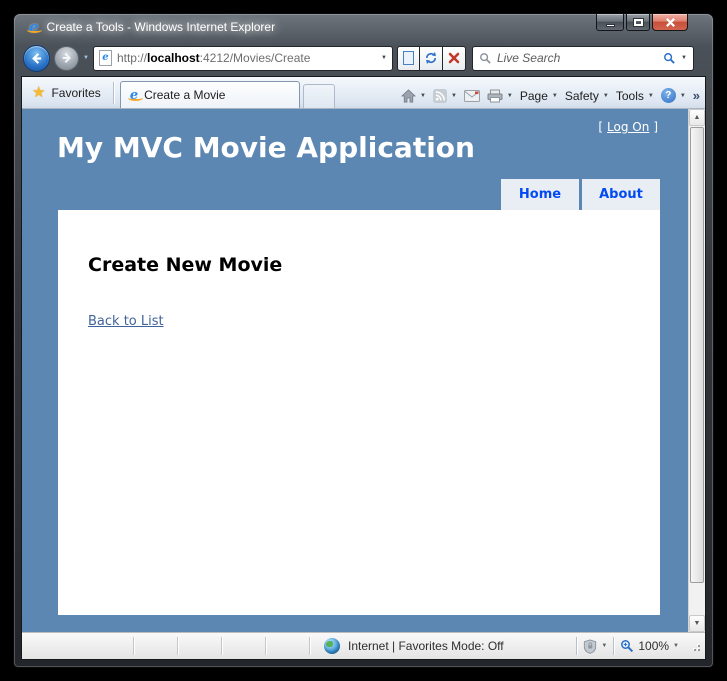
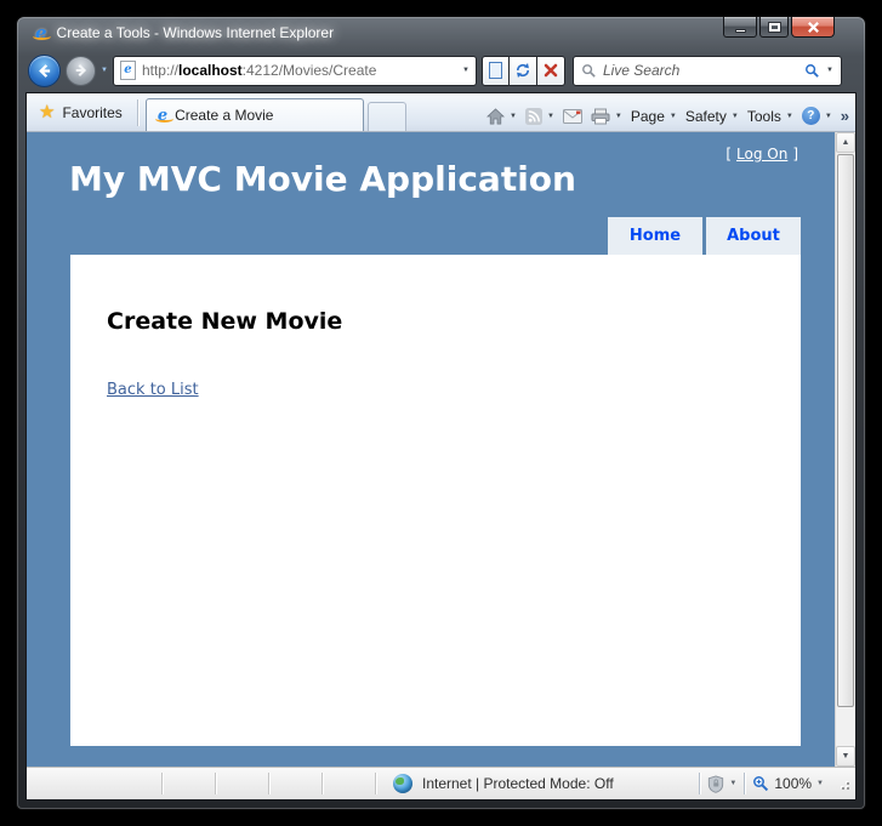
  e
  Create a Tools - Windows Internet Explorer
  e
  http://localhost:4212/Movies/Create
  Live Search
  ★
  Favorites
  e
  Create a Movie
  Page
  Safety
  Tools
  ?
  »
  [ Log On ]
  My MVC Movie Application
  Home
  About
  Create New Movie
  Back to List
- Internet | Favorites Mode: Off
+ Internet | Protected Mode: Off
  100%
